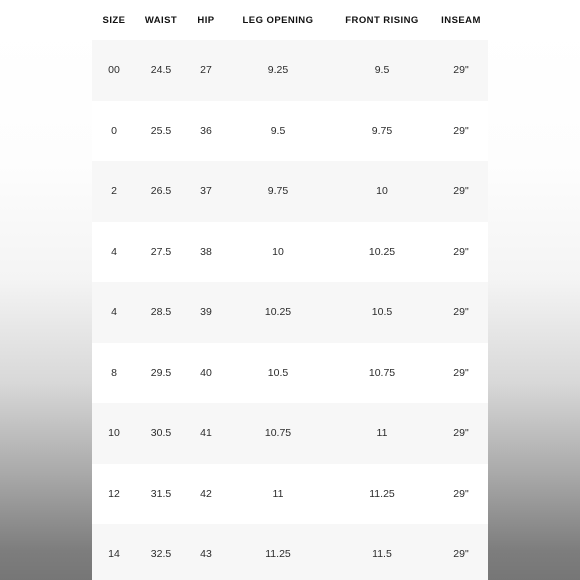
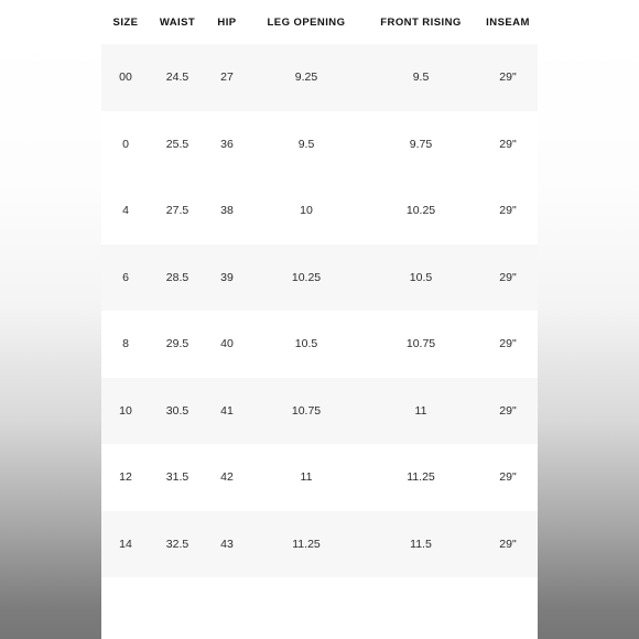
  SIZE	WAIST	HIP	LEG OPENING	FRONT RISING	INSEAM
  00	24.5	27	9.25	9.5	29"
  0	25.5	36	9.5	9.75	29"
- 2	26.5	37	9.75	10	29"
  4	27.5	38	10	10.25	29"
- 4	28.5	39	10.25	10.5	29"
+ 6	28.5	39	10.25	10.5	29"
  8	29.5	40	10.5	10.75	29"
  10	30.5	41	10.75	11	29"
  12	31.5	42	11	11.25	29"
  14	32.5	43	11.25	11.5	29"
